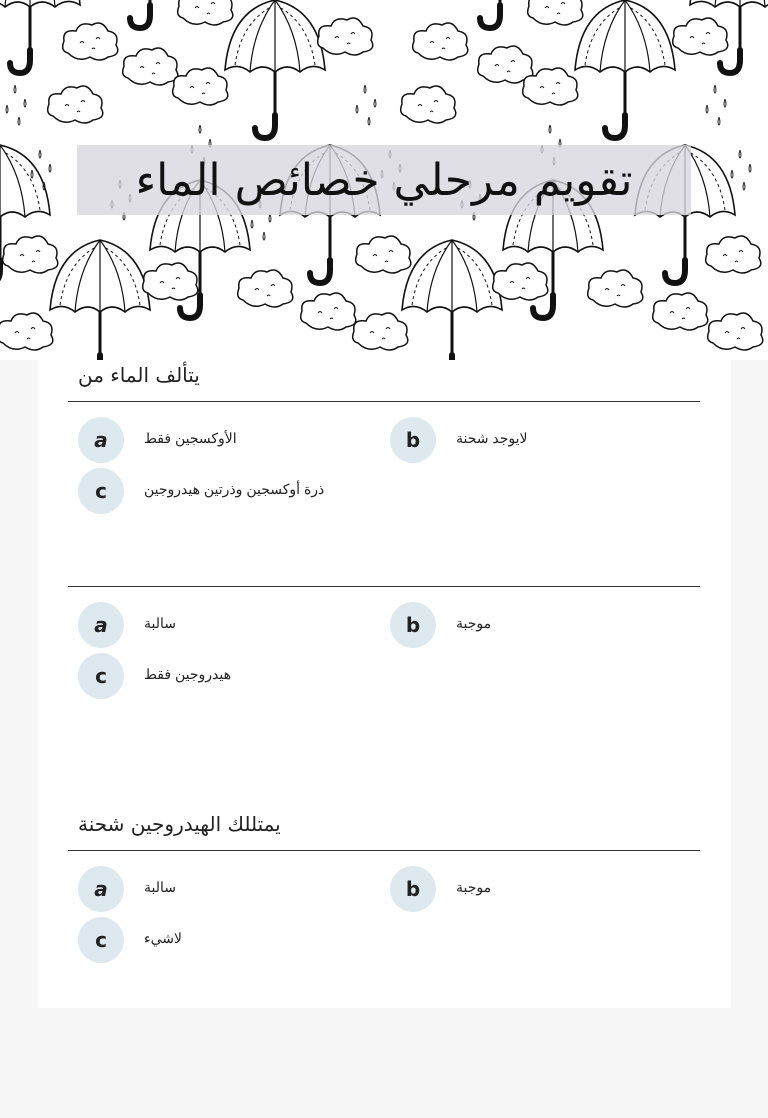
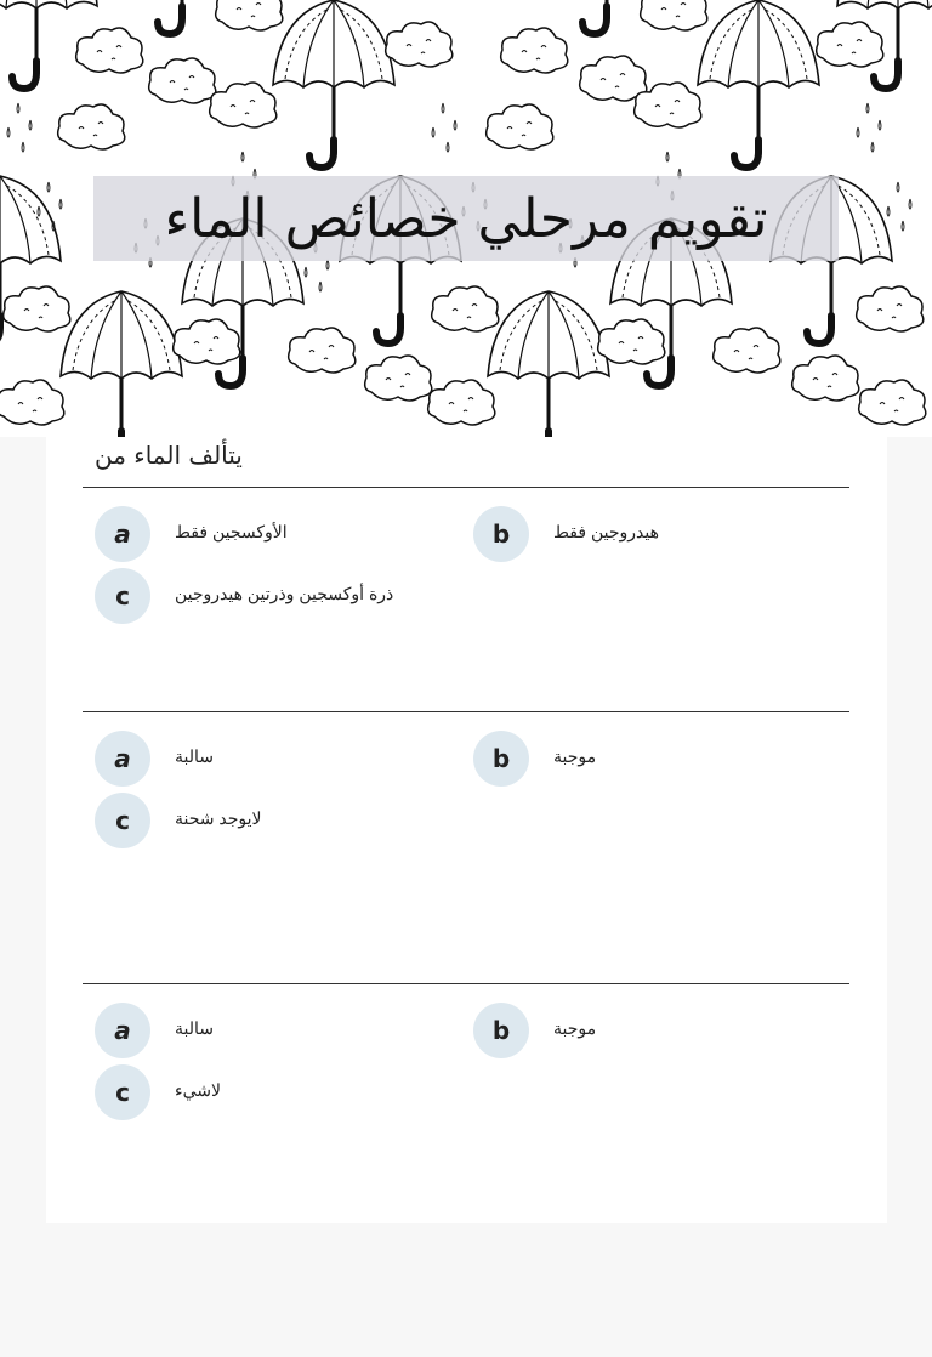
  تقويم مرحلي خصائص الماء
  يتألف الماء من
  a
  الأوكسجين فقط
  b
- لايوجد شحنة
+ هيدروجين فقط
  c
  ذرة أوكسجين وذرتين هيدروجين
  a
  سالبة
  b
  موجبة
  c
- هيدروجين فقط
+ لايوجد شحنة
- يمتللك الهيدروجين شحنة
  a
  سالبة
  b
  موجبة
  c
  لاشيء
